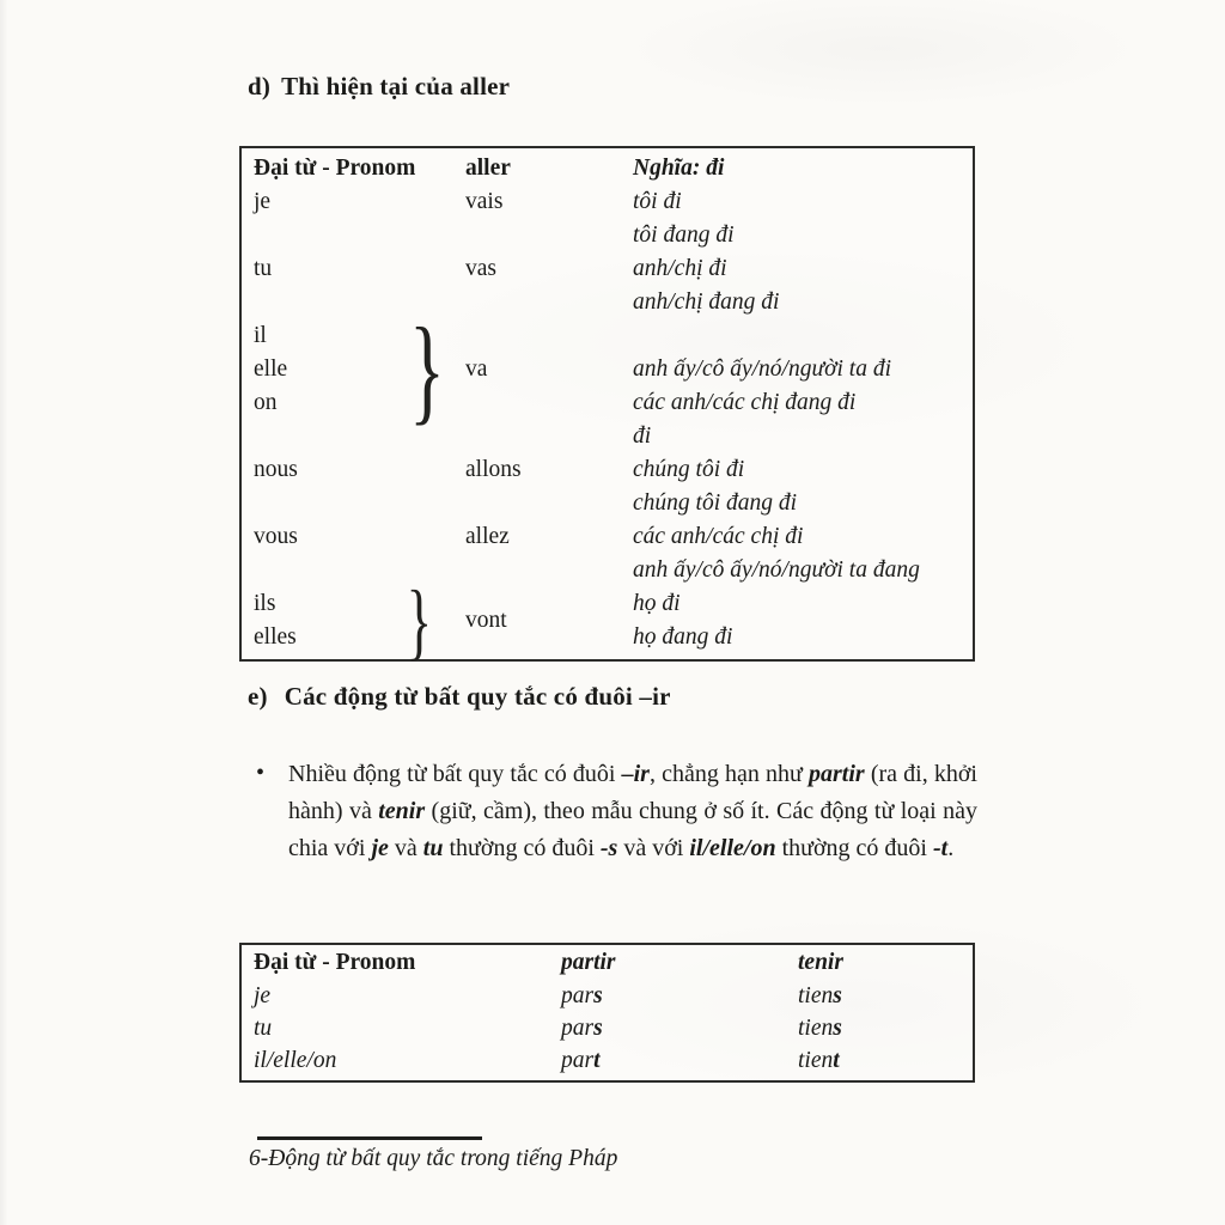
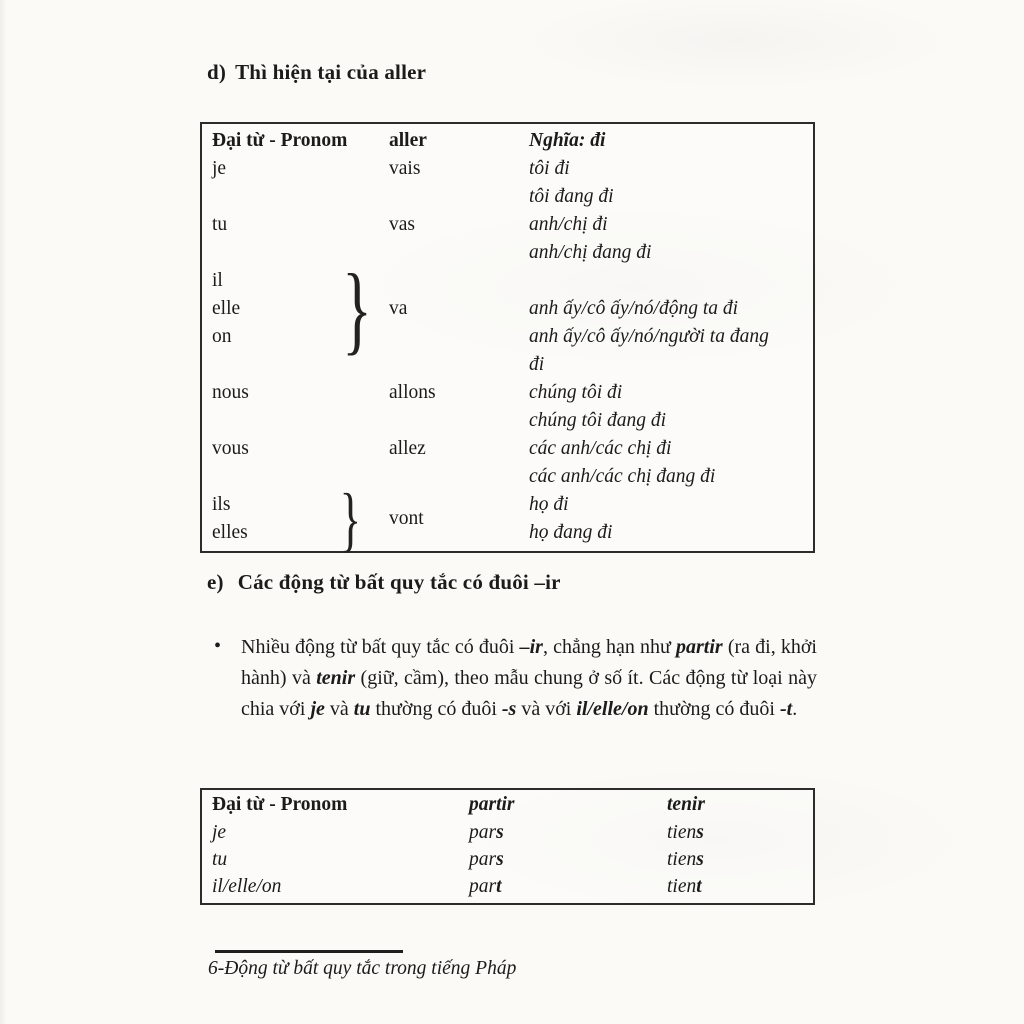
  d) Thì hiện tại của aller
  Đại từ - Pronom
  aller
  Nghĩa: đi
  je
  vais
  tôi đi
  tôi đang đi
  tu
  vas
  anh/chị đi
  anh/chị đang đi
  il
  elle
  on
  }
  va
- anh ấy/cô ấy/nó/người ta đi
+ anh ấy/cô ấy/nó/động ta đi
- các anh/các chị đang đi
+ anh ấy/cô ấy/nó/người ta đang
  đi
  nous
  allons
  chúng tôi đi
  chúng tôi đang đi
  vous
  allez
  các anh/các chị đi
- anh ấy/cô ấy/nó/người ta đang
+ các anh/các chị đang đi
  ils
  elles
  }
  vont
  họ đi
  họ đang đi
  e) Các động từ bất quy tắc có đuôi –ir
  •
  Nhiều động từ bất quy tắc có đuôi –ir, chẳng hạn như partir (ra đi, khởi hành) và tenir (giữ, cầm), theo mẫu chung ở số ít. Các động từ loại này chia với je và tu thường có đuôi -s và với il/elle/on thường có đuôi -t.
  Đại từ - Pronom
  partir
  tenir
  je
  pars
  tiens
  tu
  pars
  tiens
  il/elle/on
  part
  tient
  6-Động từ bất quy tắc trong tiếng Pháp
